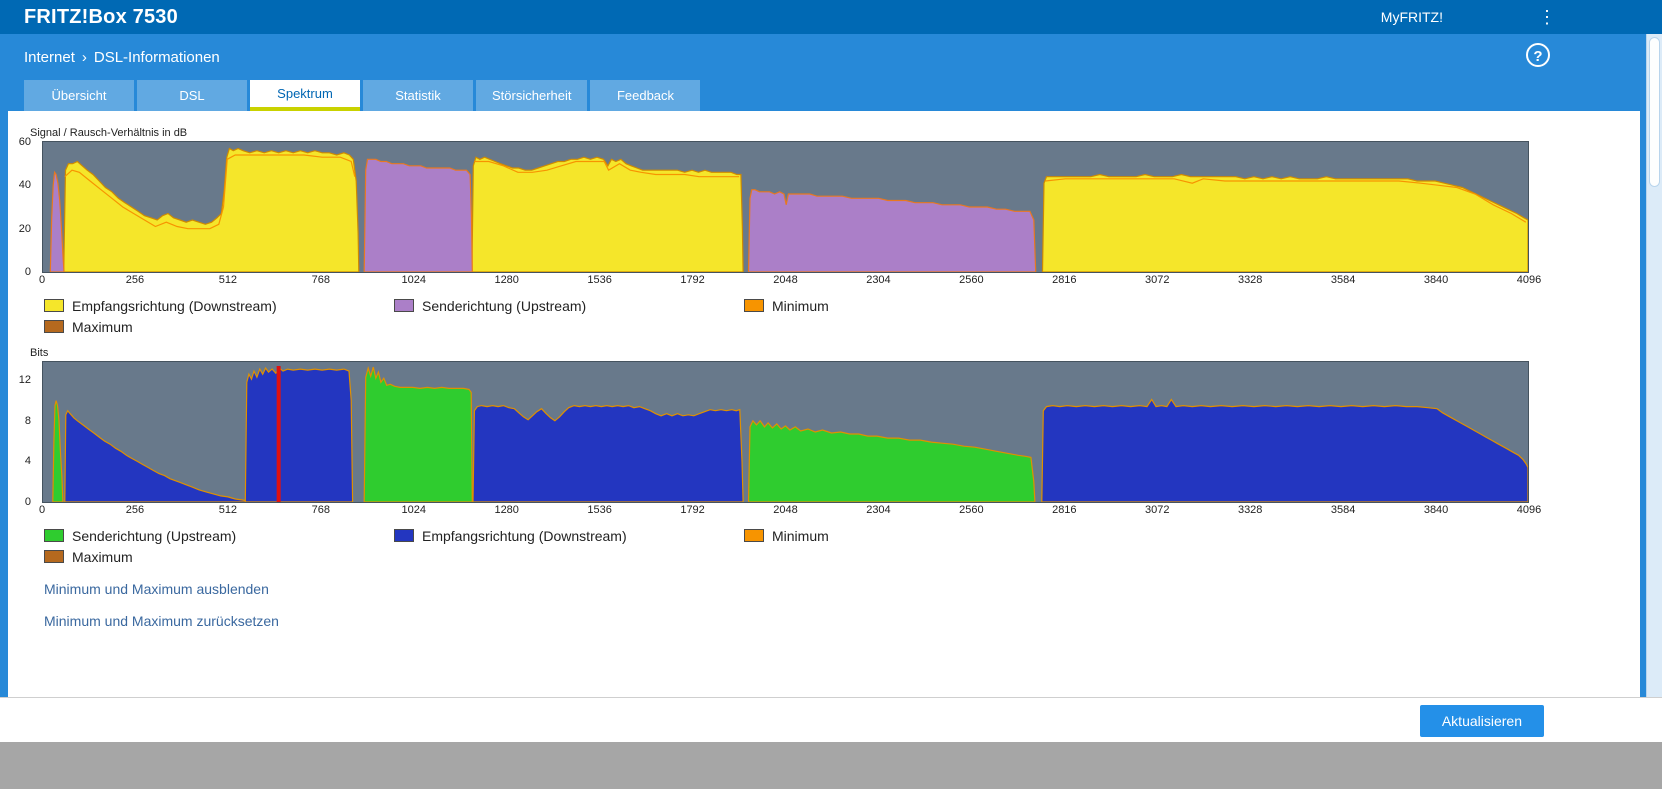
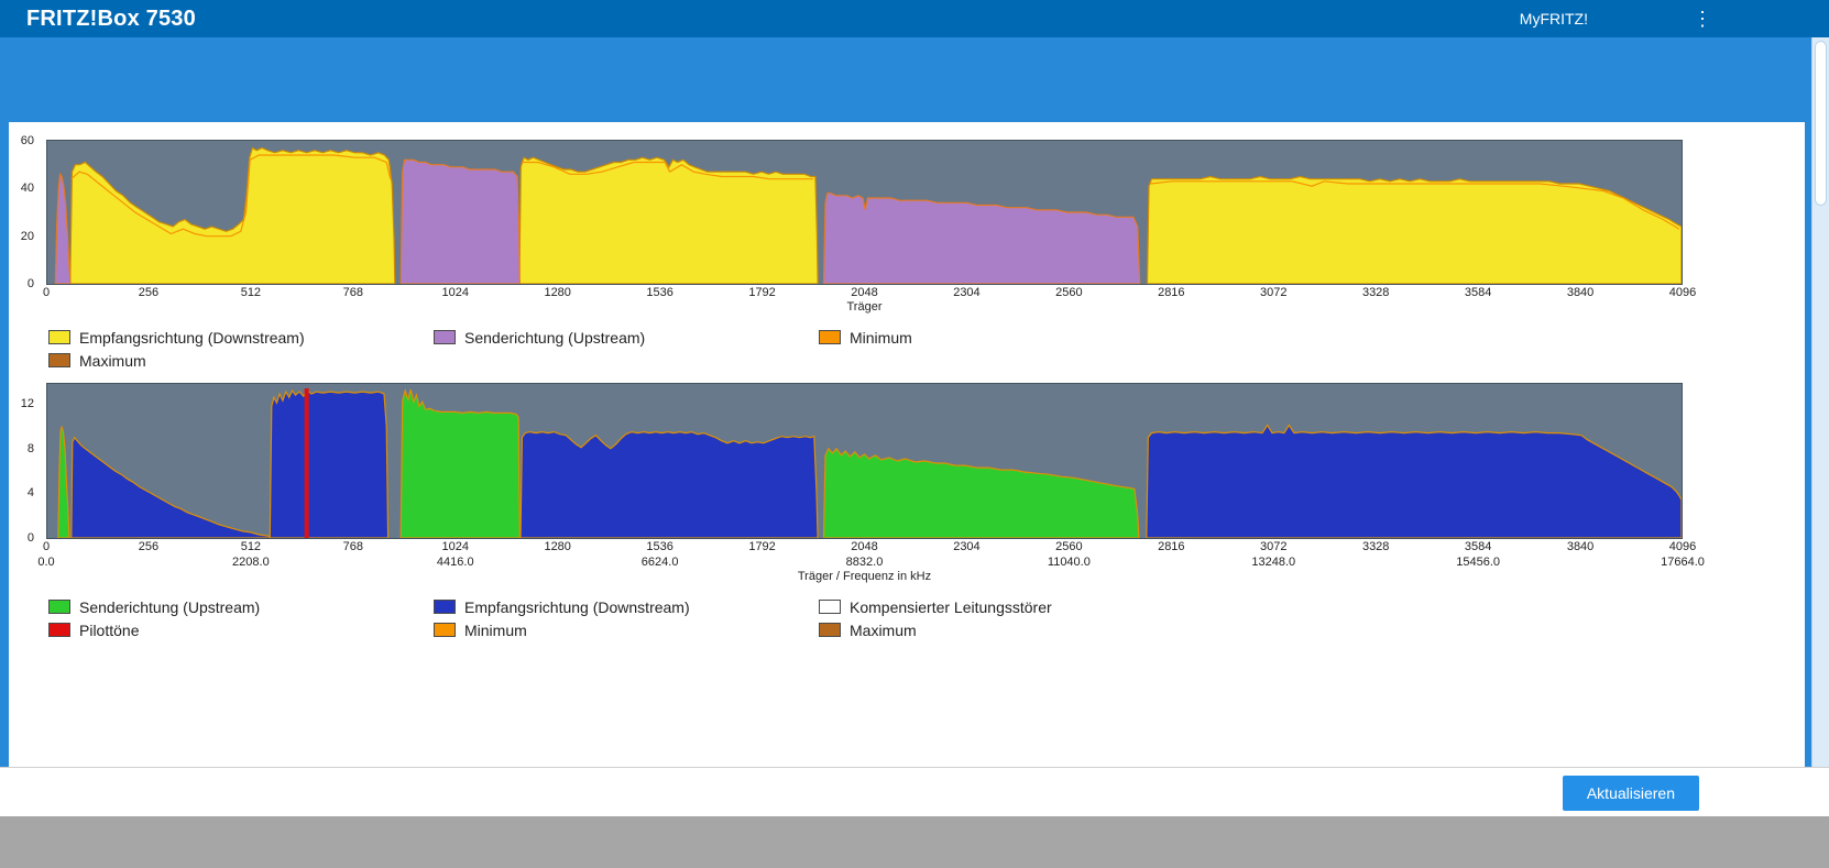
  FRITZ!Box 7530
  MyFRITZ!
  ⋮
- Internet
- ›
- DSL-Informationen
- ?
- Übersicht
- DSL
- Spektrum
- Statistik
- Störsicherheit
- Feedback
- Signal / Rausch-Verhältnis in dB
  0
  20
  40
  60
  0
  256
  512
  768
  1024
  1280
  1536
  1792
  2048
  2304
  2560
  2816
  3072
  3328
  3584
  3840
  4096
+ Träger
  Empfangsrichtung (Downstream)
  Senderichtung (Upstream)
  Minimum
  Maximum
- Bits
  0
  4
  8
  12
  0
  256
  512
  768
  1024
  1280
  1536
  1792
  2048
  2304
  2560
  2816
  3072
  3328
  3584
  3840
  4096
+ 0.0
+ 2208.0
+ 4416.0
+ 6624.0
+ 8832.0
+ 11040.0
+ 13248.0
+ 15456.0
+ 17664.0
+ Träger / Frequenz in kHz
  Senderichtung (Upstream)
  Empfangsrichtung (Downstream)
+ Kompensierter Leitungsstörer
+ Pilottöne
  Minimum
  Maximum
- Minimum und Maximum ausblenden
- Minimum und Maximum zurücksetzen
  Aktualisieren
